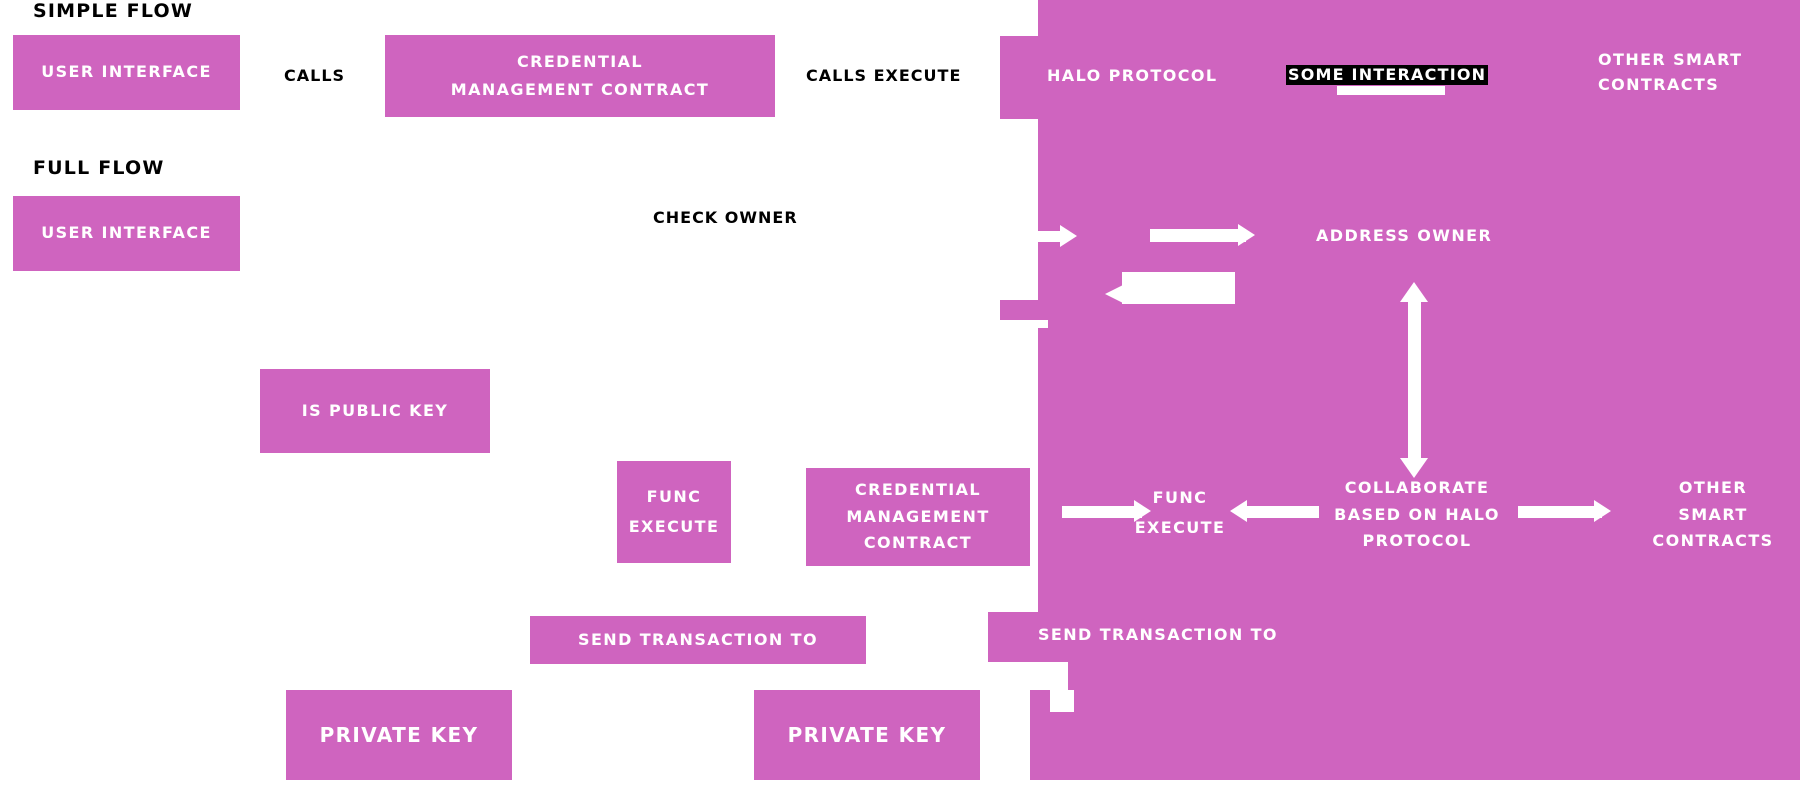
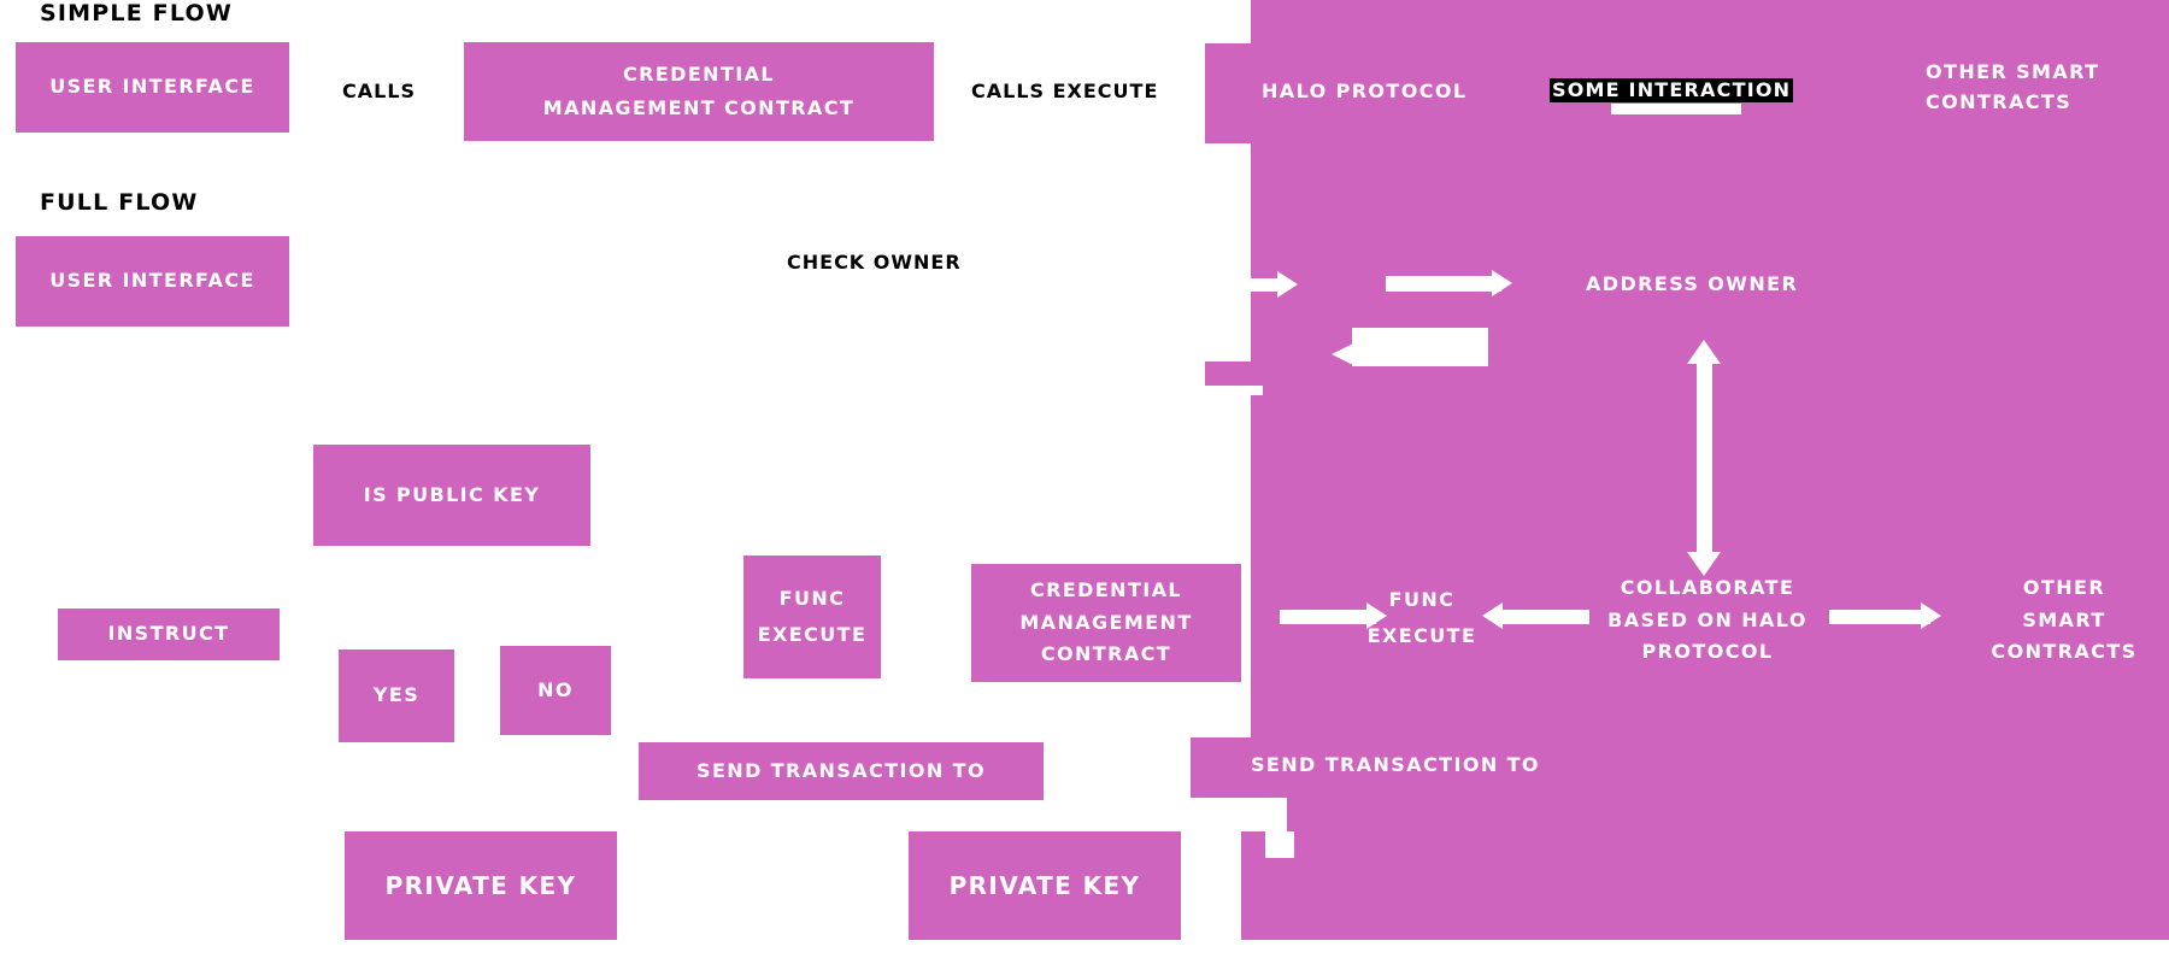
  SIMPLE FLOW
  USER INTERFACE
  CALLS
  CREDENTIAL
  MANAGEMENT CONTRACT
  CALLS EXECUTE
  HALO PROTOCOL
  SOME INTERACTION
  OTHER SMART
  CONTRACTS
  FULL FLOW
  USER INTERFACE
  CHECK OWNER
  ADDRESS OWNER
  IS PUBLIC KEY
+ INSTRUCT
+ YES
+ NO
  FUNC
  EXECUTE
  CREDENTIAL
  MANAGEMENT
  CONTRACT
  FUNC
  EXECUTE
  COLLABORATE
  BASED ON HALO
  PROTOCOL
  OTHER
  SMART
  CONTRACTS
  SEND TRANSACTION TO
  SEND TRANSACTION TO
  PRIVATE KEY
  PRIVATE KEY
